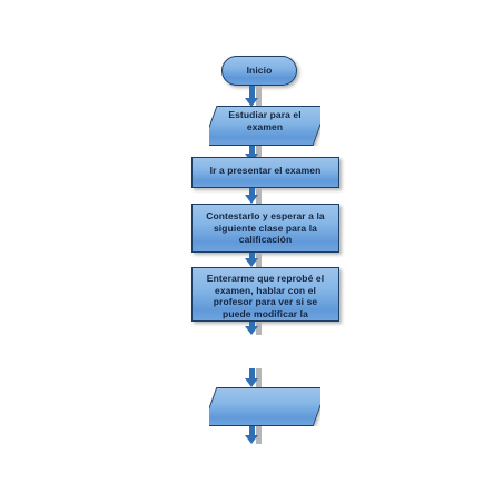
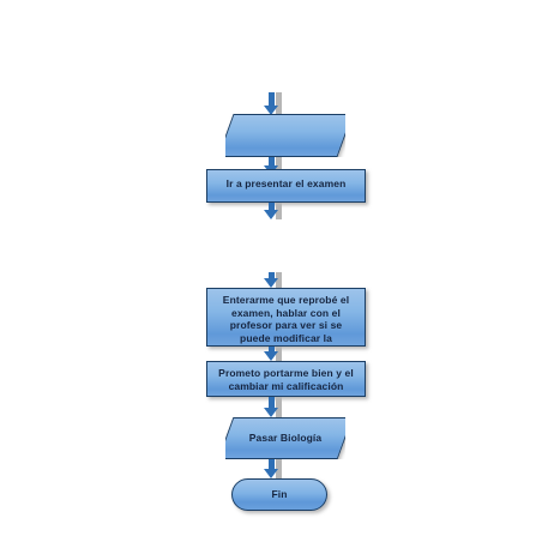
- Inicio
- Estudiar para el examen
  Ir a presentar el examen
- Contestarlo y esperar a la siguiente clase para la calificación
  Enterarme que reprobé el examen, hablar con el profesor para ver si se puede modificar la
+ Prometo portarme bien y el cambiar mi calificación
+ Pasar Biología
+ Fin
